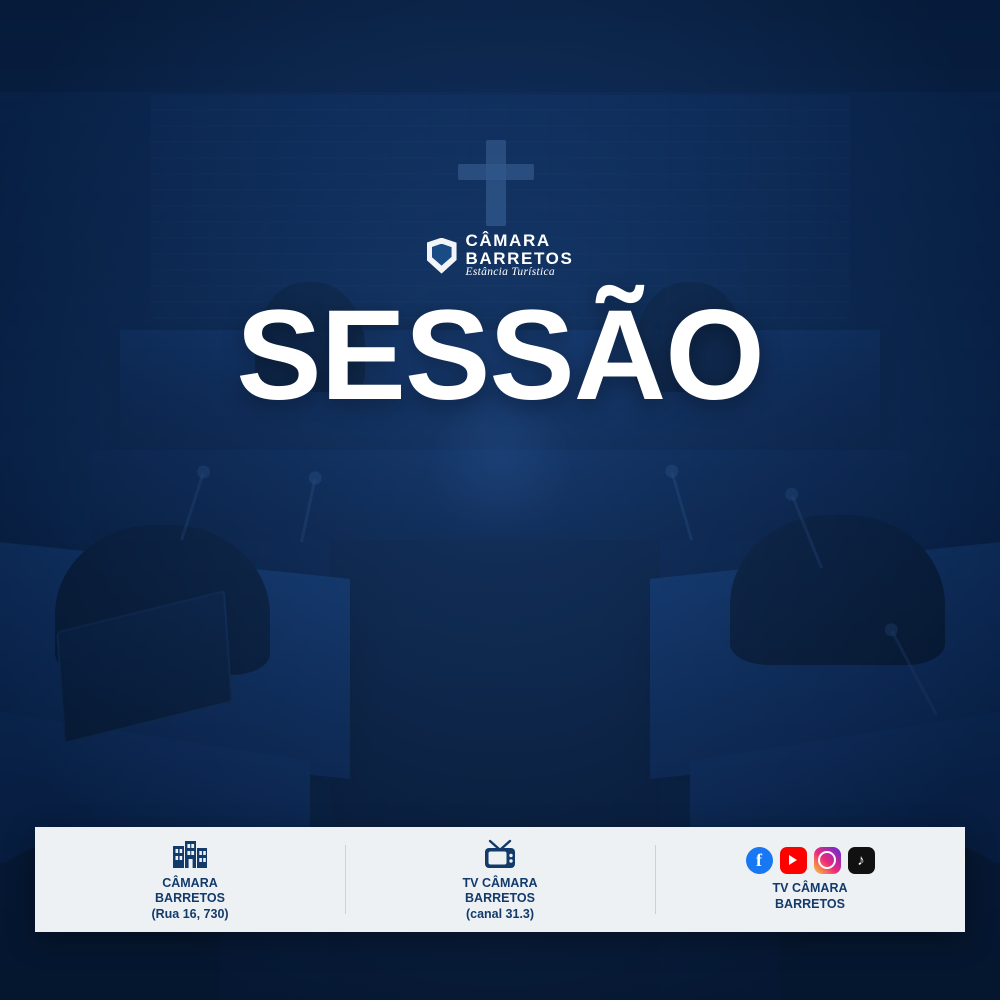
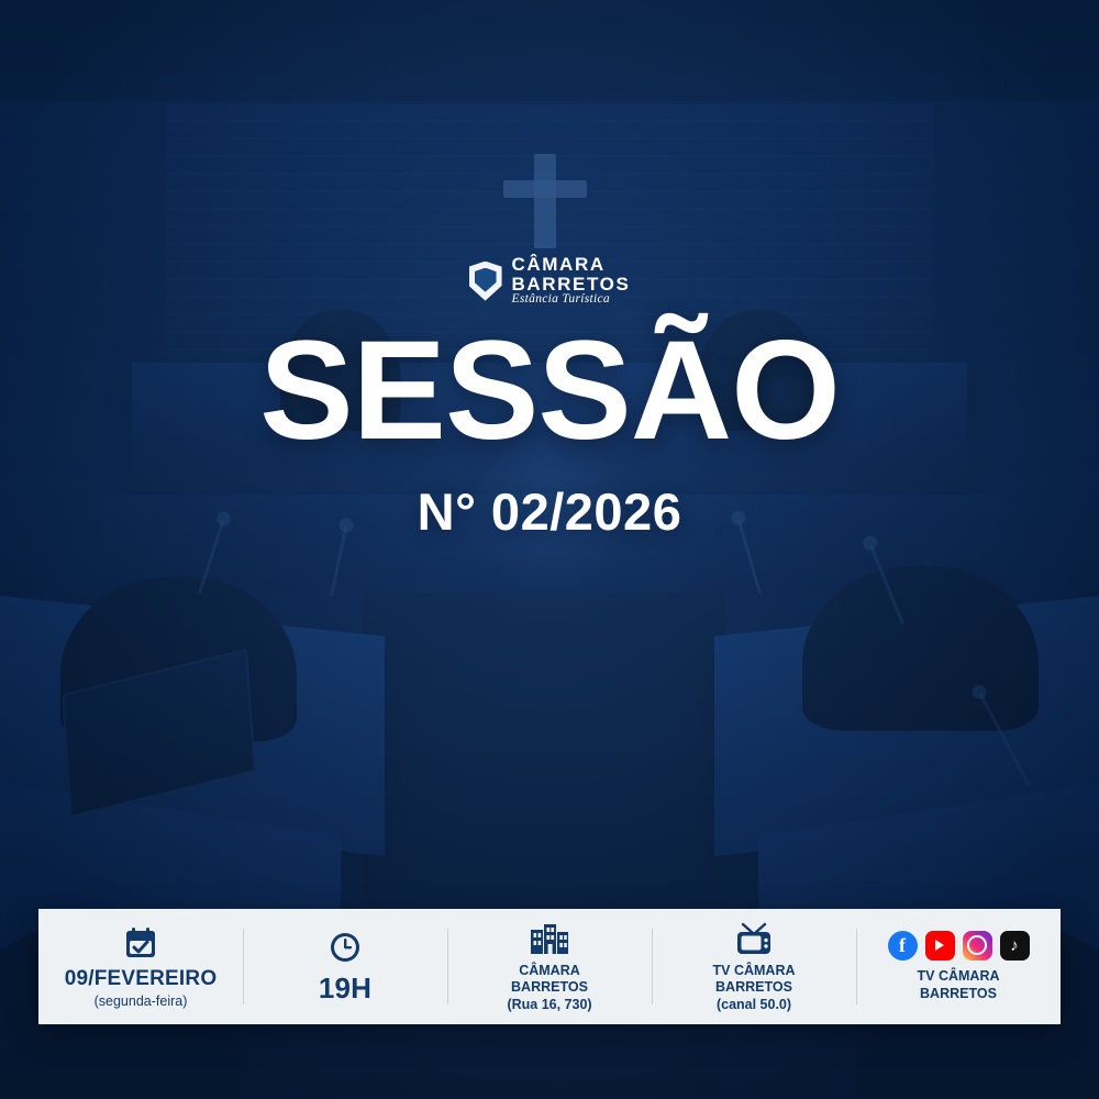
  CÂMARA
  BARRETOS
  Estância Turística
  SESSÃO
+ N° 02/2026
+ 09/FEVEREIRO
+ (segunda-feira)
+ 19H
  CÂMARA
  BARRETOS
  (Rua 16, 730)
  TV CÂMARA
  BARRETOS
- (canal 31.3)
+ (canal 50.0)
  f
  ♪
  TV CÂMARA
  BARRETOS
